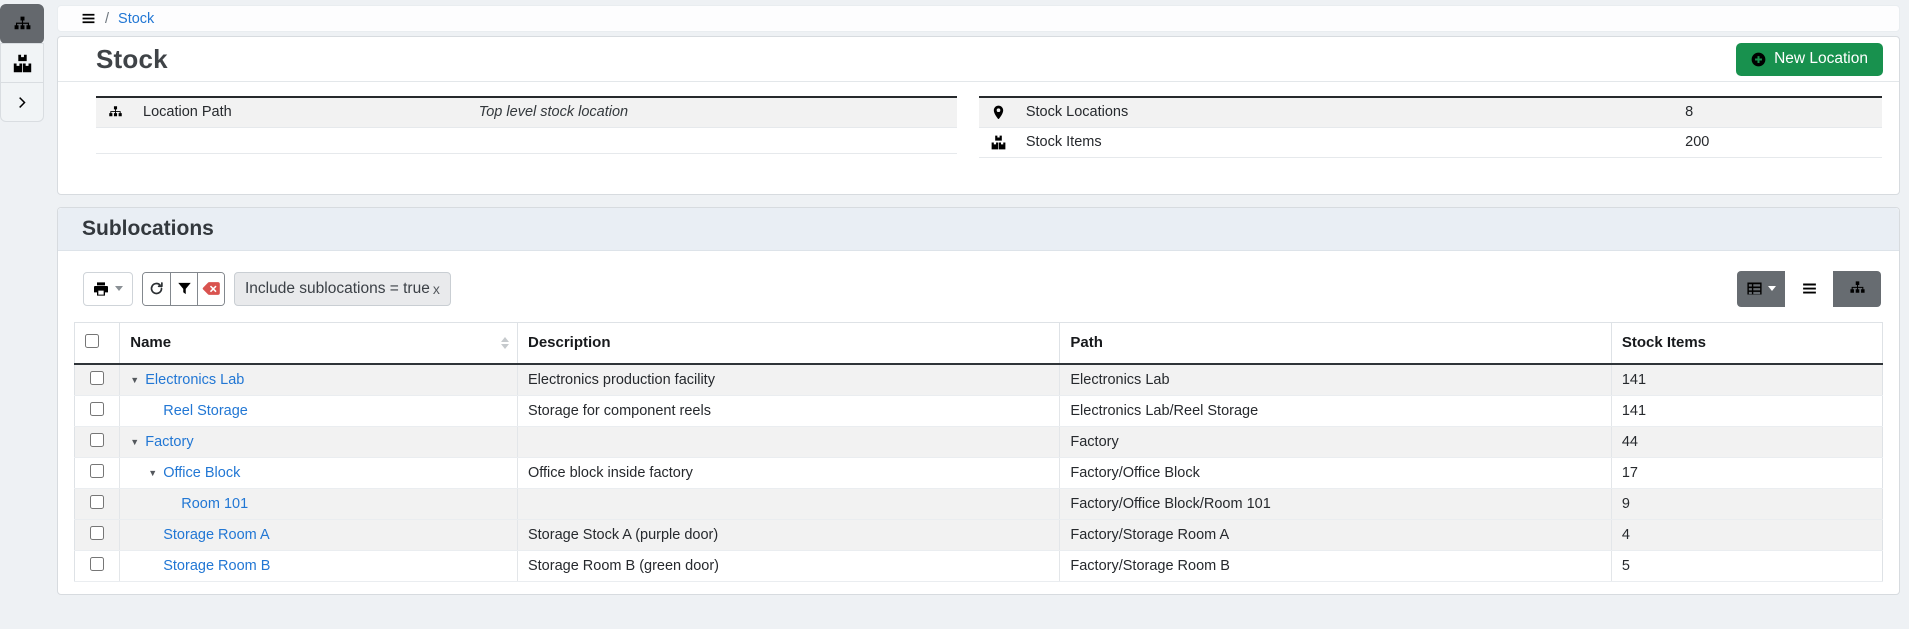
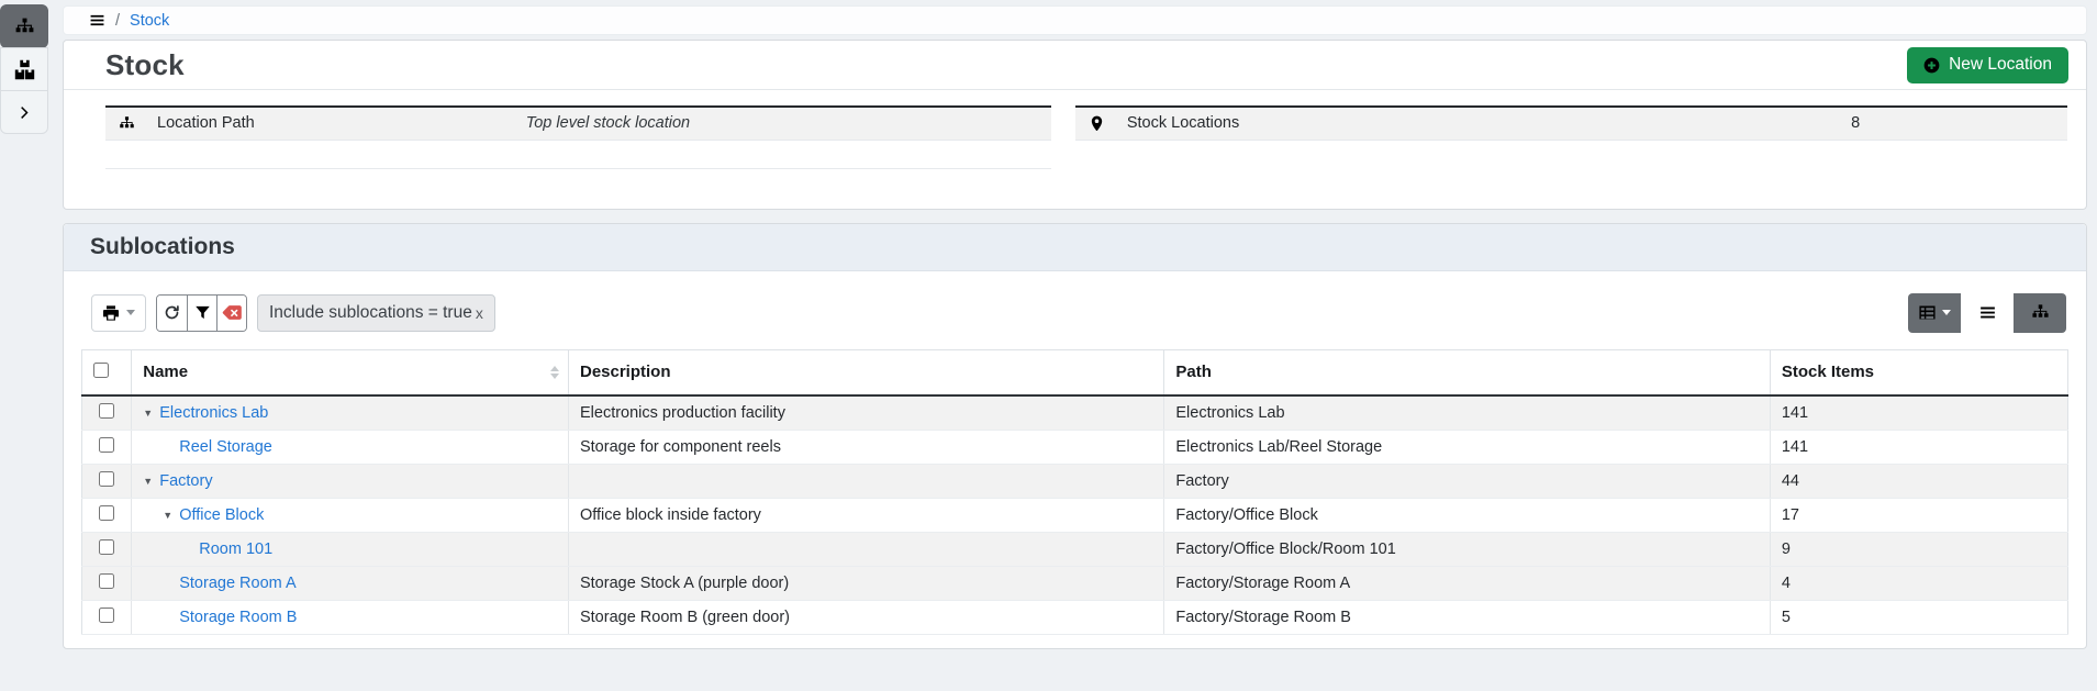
  /
  Stock
  Stock
  New Location
  	Location Path	Top level stock location
  	Stock Locations	8
- 	Stock Items	200
  Sublocations
  Include sublocations = true
  x
  	Name	Description	Path	Stock Items
  	▼ Electronics Lab	Electronics production facility	Electronics Lab	141
  	Reel Storage	Storage for component reels	Electronics Lab/Reel Storage	141
  	▼ Factory		Factory	44
  	▼ Office Block	Office block inside factory	Factory/Office Block	17
  	Room 101		Factory/Office Block/Room 101	9
  	Storage Room A	Storage Stock A (purple door)	Factory/Storage Room A	4
  	Storage Room B	Storage Room B (green door)	Factory/Storage Room B	5
